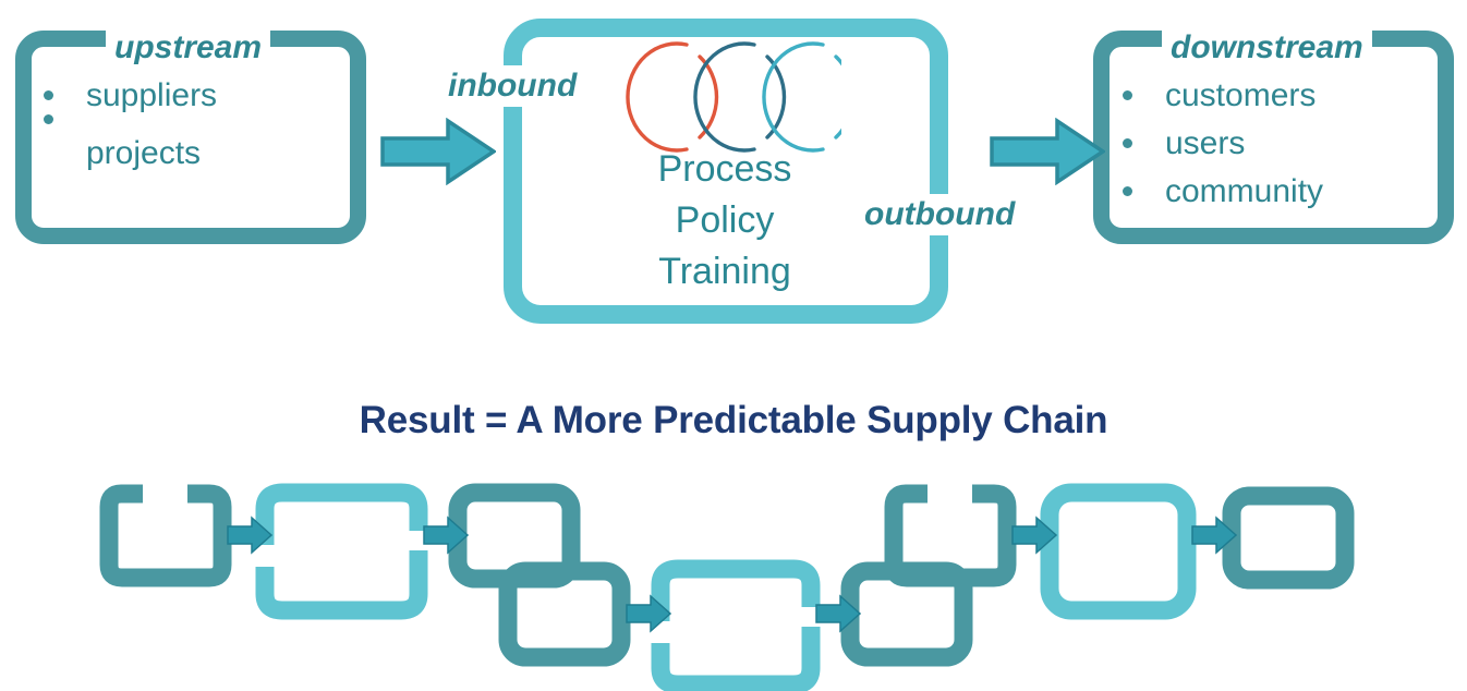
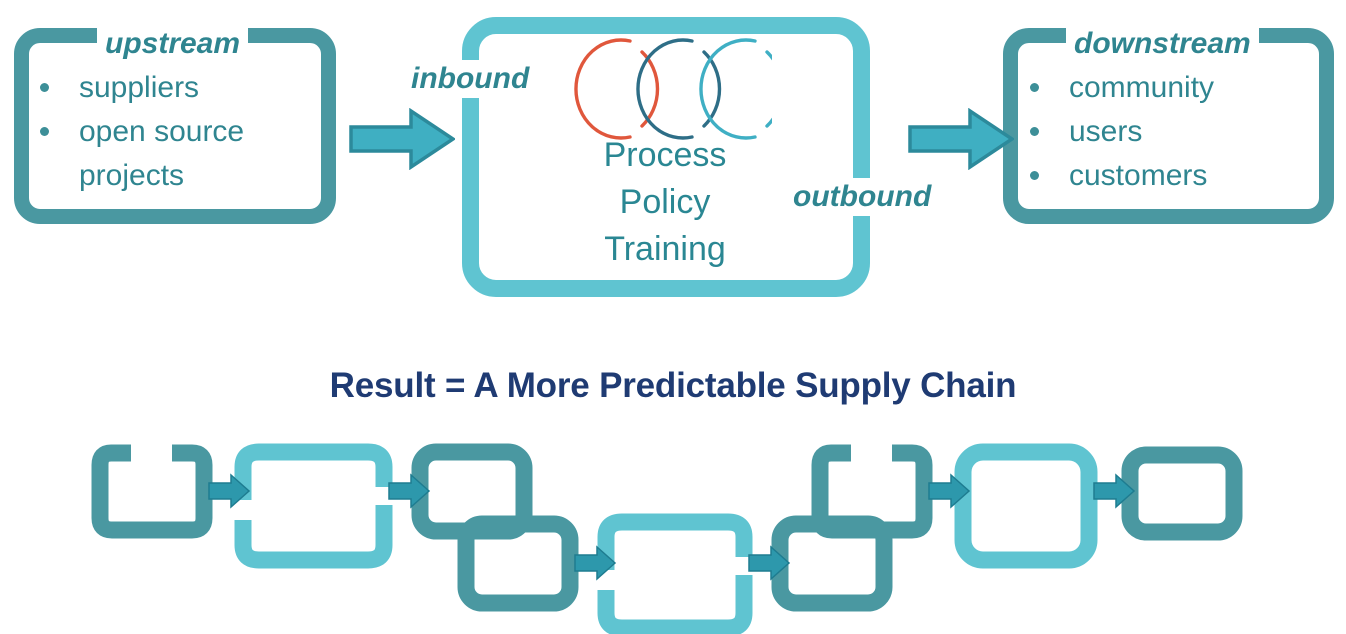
  upstream
  suppliers
+ open source
  projects
  inbound
  Process
  Policy
  Training
  outbound
  downstream
- customers
+ community
  users
- community
+ customers
  Result = A More Predictable Supply Chain
